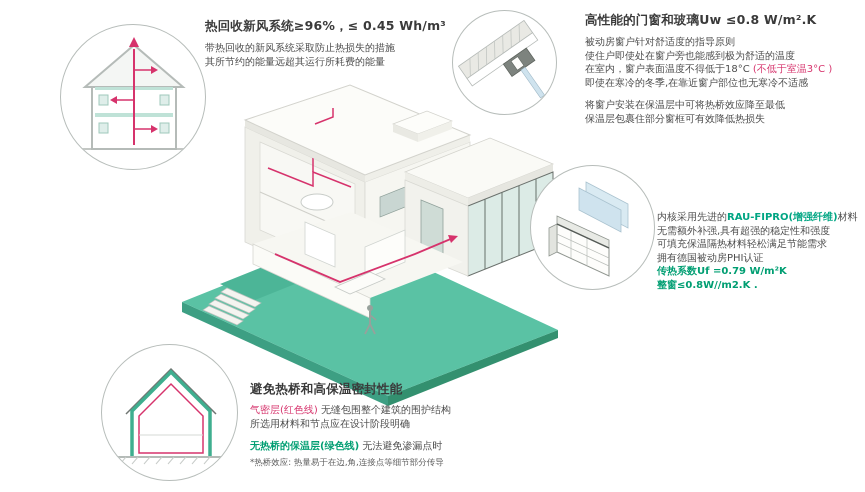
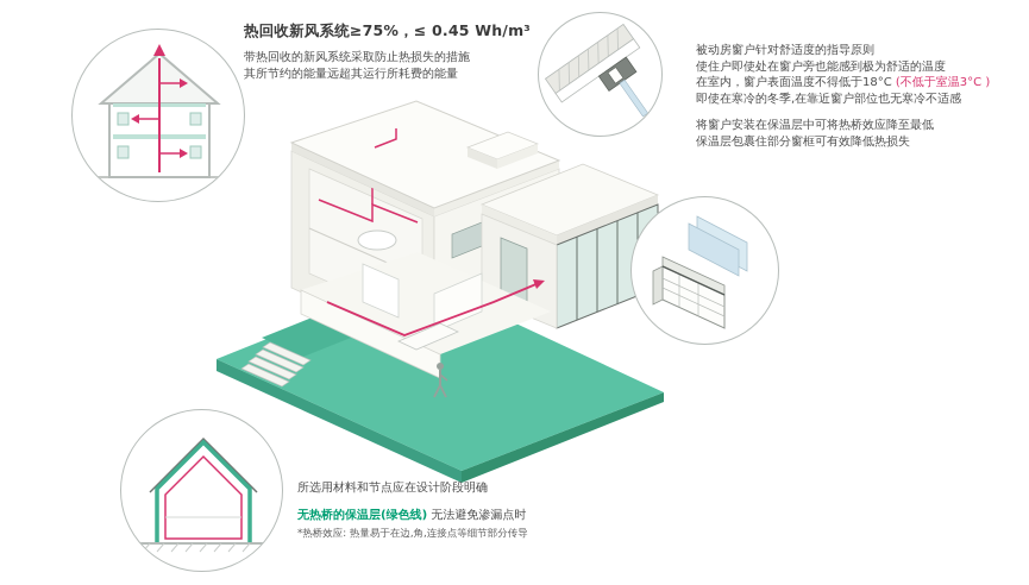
- 热回收新风系统≥96%，≤ 0.45 Wh/m³
+ 热回收新风系统≥75%，≤ 0.45 Wh/m³
  带热回收的新风系统采取防止热损失的措施
  其所节约的能量远超其运行所耗费的能量
- 高性能的门窗和玻璃Uw ≤0.8 W/m².K
  被动房窗户针对舒适度的指导原则
  使住户即使处在窗户旁也能感到极为舒适的温度
  在室内，窗户表面温度不得低于18°C (不低于室温3°C )
  即使在寒冷的冬季,在靠近窗户部位也无寒冷不适感
  将窗户安装在保温层中可将热桥效应降至最低
  保温层包裹住部分窗框可有效降低热损失
- 内核采用先进的RAU-FIPRO(增强纤维)材料
- 无需额外补强,具有超强的稳定性和强度
- 可填充保温隔热材料轻松满足节能需求
- 拥有德国被动房PHI认证
- 传热系数Uf =0.79 W/m²K
- 整窗≤0.8W//m2.K .
- 避免热桥和高保温密封性能
- 气密层(红色线) 无缝包围整个建筑的围护结构
  所选用材料和节点应在设计阶段明确
  无热桥的保温层(绿色线) 无法避免渗漏点时
  *热桥效应: 热量易于在边,角,连接点等细节部分传导
